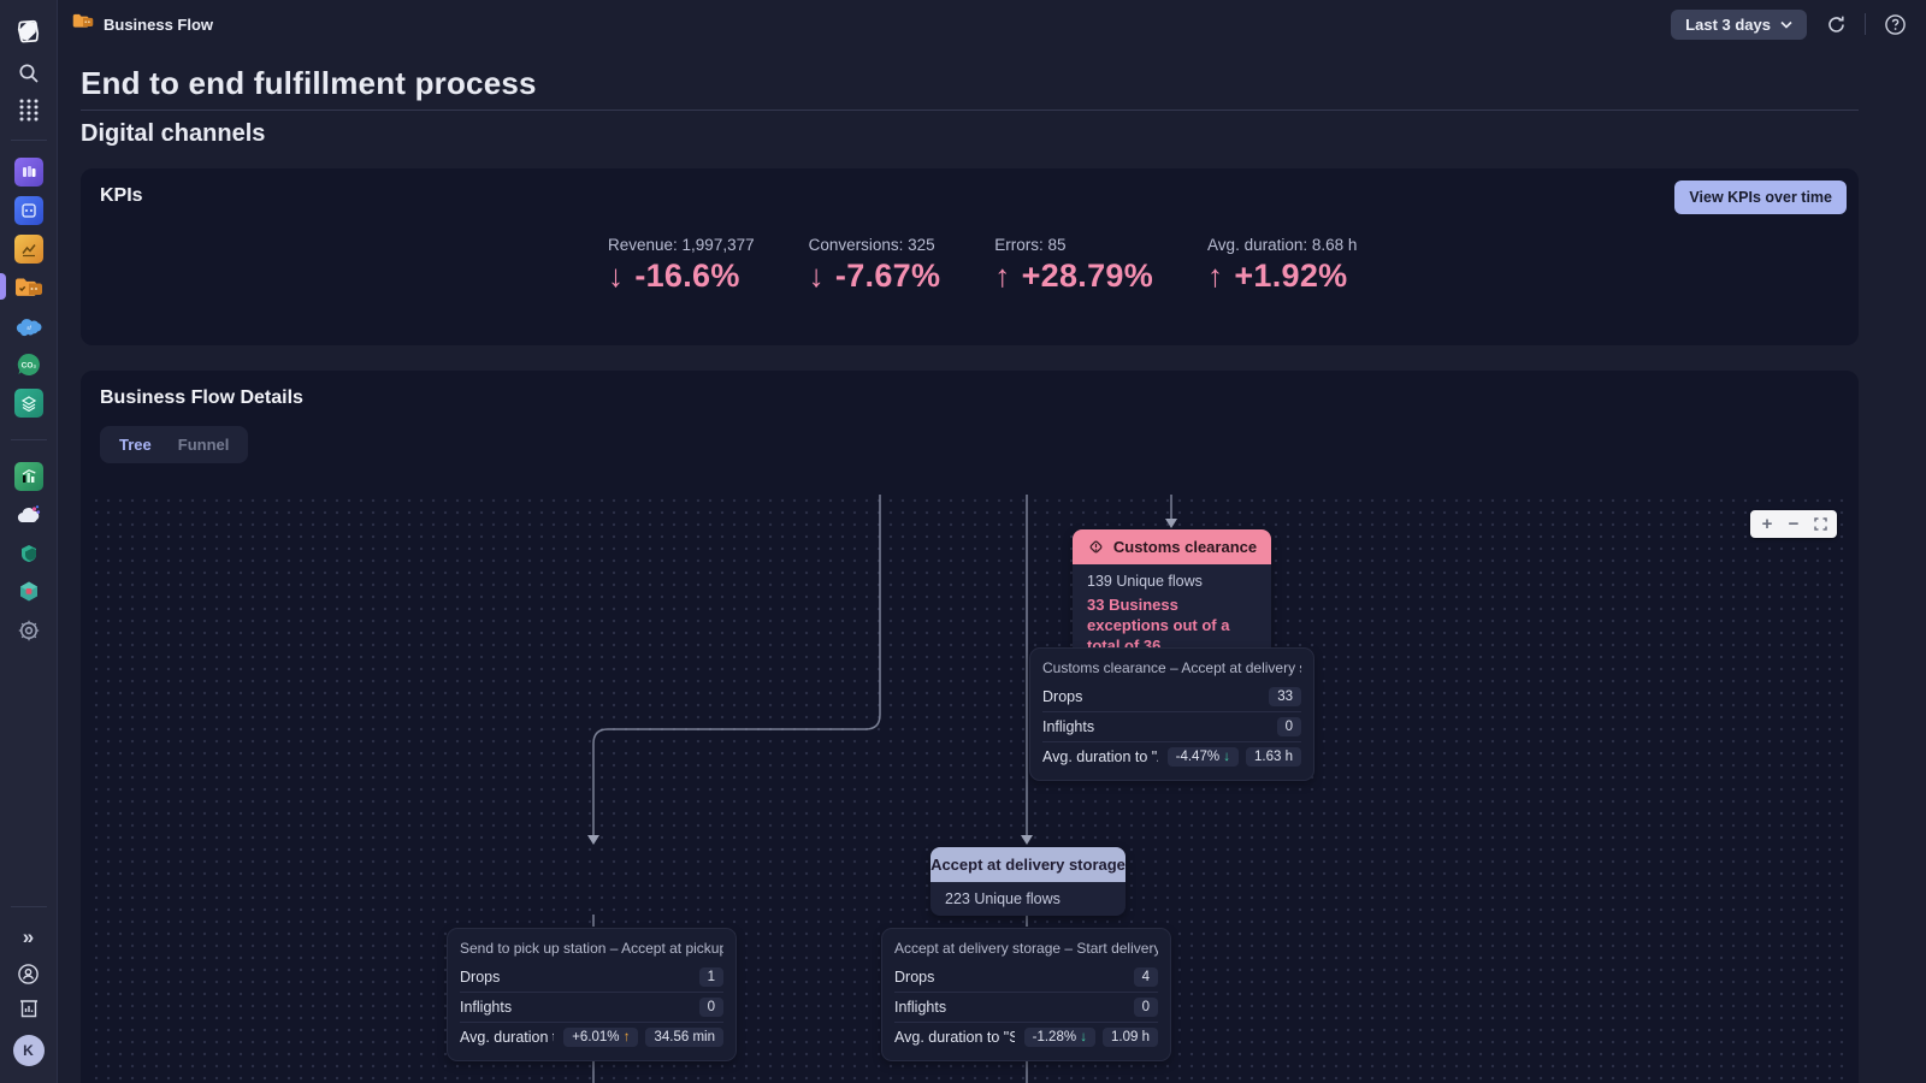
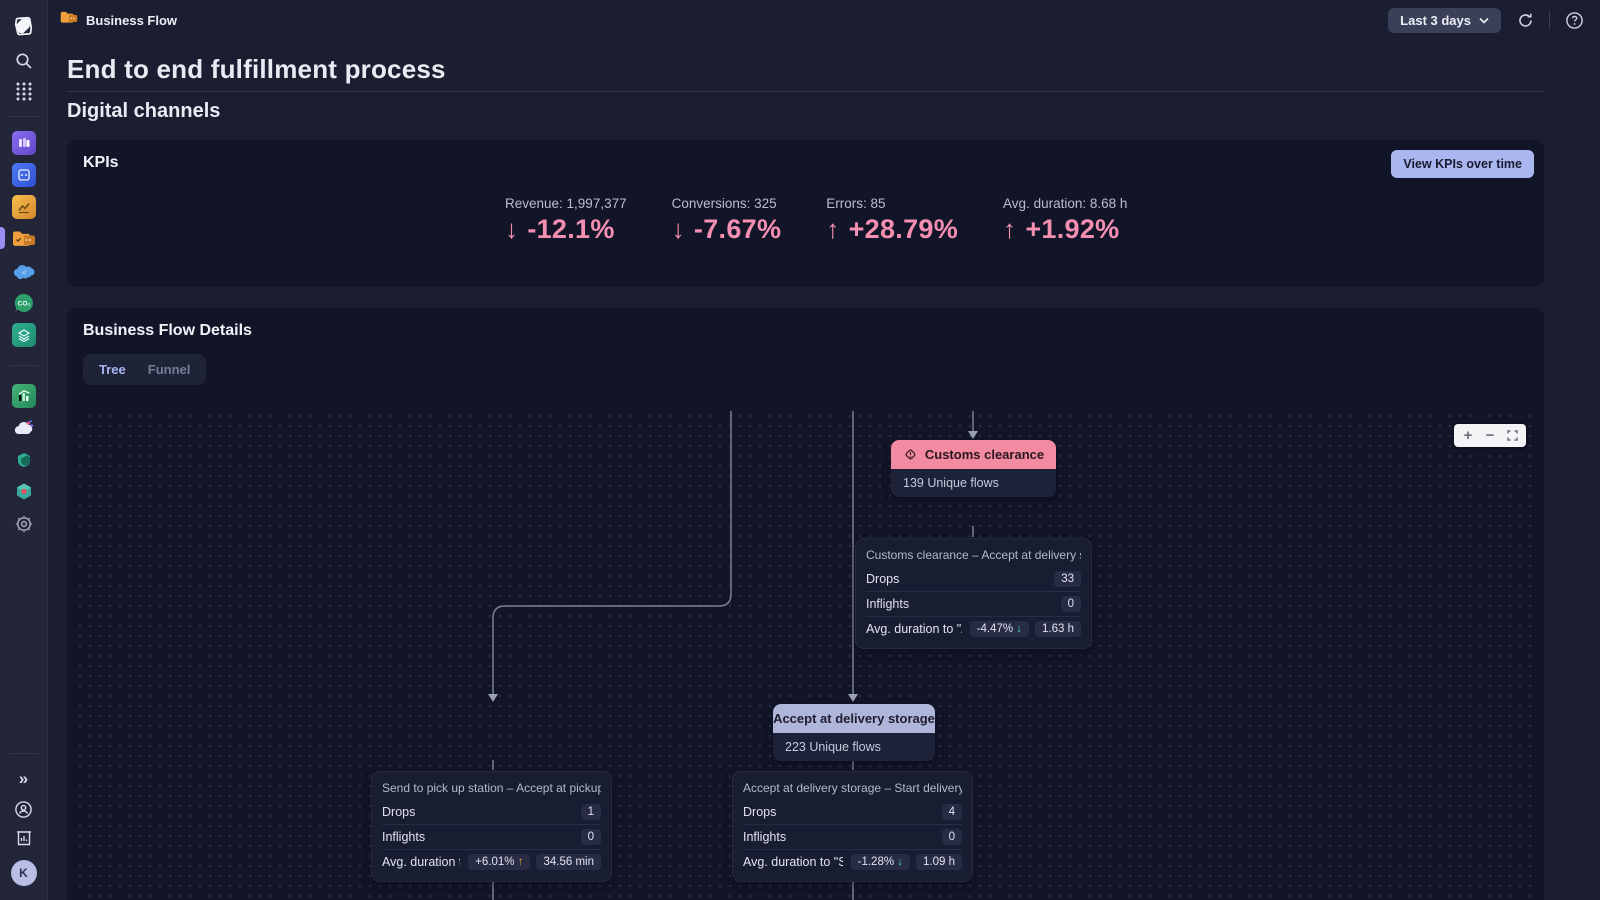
  »
  K
  Business Flow
  Last 3 days
  End to end fulfillment process
  Digital channels
  KPIs
  View KPIs over time
  Revenue: 1,997,377
  ↓
- -16.6%
+ -12.1%
  Conversions: 325
  ↓
  -7.67%
  Errors: 85
  ↑
  +28.79%
  Avg. duration: 8.68 h
  ↑
  +1.92%
  Business Flow Details
  Tree
  Funnel
  +
  −
  Customs clearance
  139 Unique flows
- 33 Business exceptions out of a total of 36
  Customs clearance – Accept at delivery
  Drops
  33
  Inflights
  0
  -4.47% ↓
  1.63 h
  Send to pick up station – Accept at pickup
  Drops
  1
  Inflights
  0
  +6.01% ↑
  34.56 min
  Accept at delivery storage
  223 Unique flows
  Accept at delivery storage – Start delivery
  Drops
  4
  Inflights
  0
  -1.28% ↓
  1.09 h
